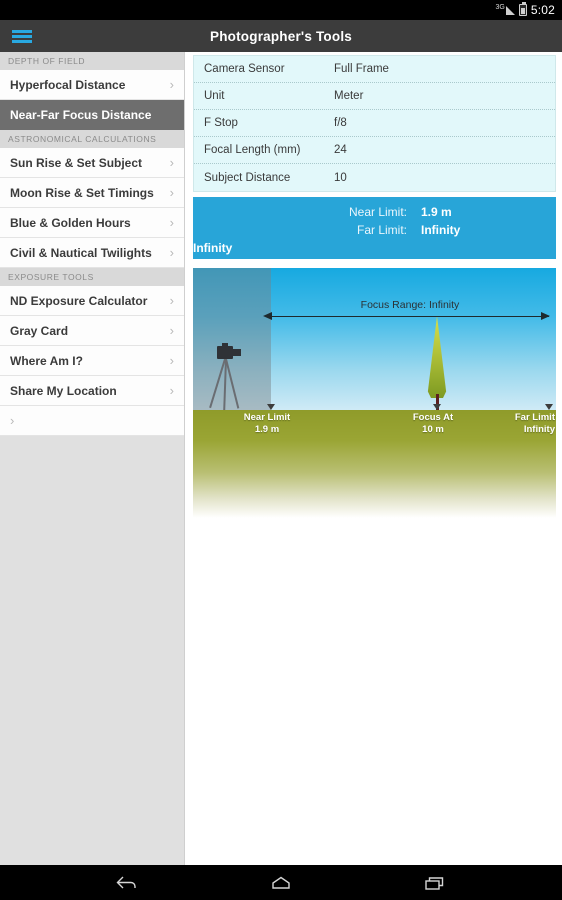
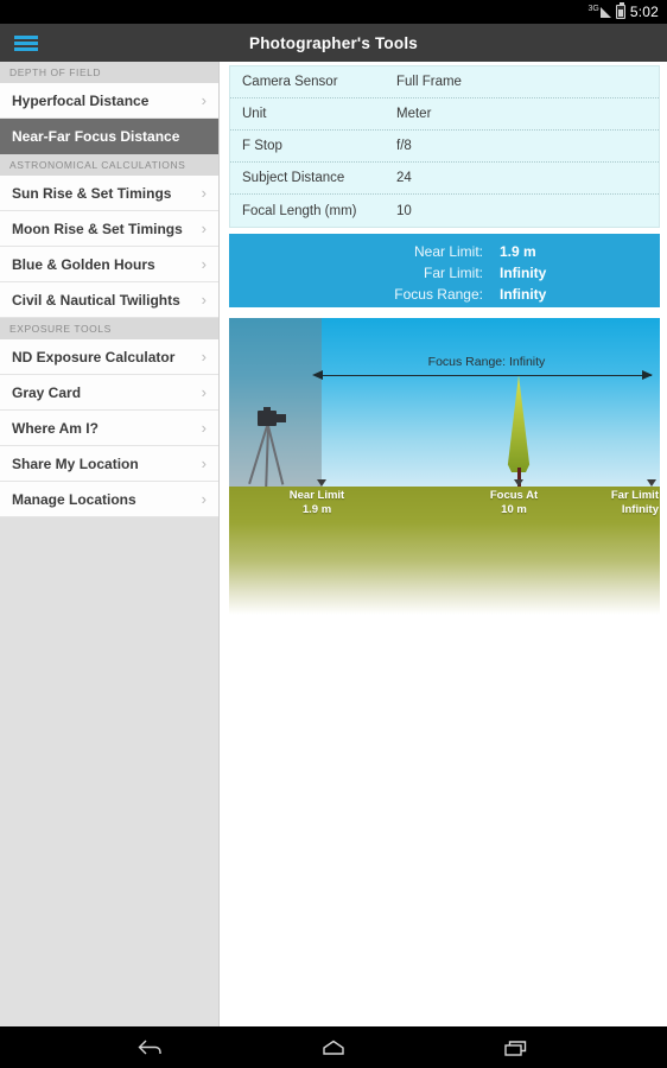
  5:02
  Photographer's Tools
  DEPTH OF FIELD
  Hyperfocal Distance
  ›
  Near-Far Focus Distance
  ASTRONOMICAL CALCULATIONS
- Sun Rise & Set Subject
+ Sun Rise & Set Timings
  ›
  Moon Rise & Set Timings
  ›
  Blue & Golden Hours
  ›
  Civil & Nautical Twilights
  ›
  EXPOSURE TOOLS
  ND Exposure Calculator
  ›
  Gray Card
  ›
  Where Am I?
  ›
  Share My Location
  ›
+ Manage Locations
  ›
  Camera Sensor
  Full Frame
  Unit
  Meter
  F Stop
  f/8
- Focal Length (mm)
+ Subject Distance
  24
- Subject Distance
+ Focal Length (mm)
  10
  Near Limit:
  1.9 m
  Far Limit:
  Infinity
+ Focus Range:
  Infinity
  Focus Range: Infinity
  Near Limit
  1.9 m
  Focus At
  10 m
  Far Limit
  Infinity
